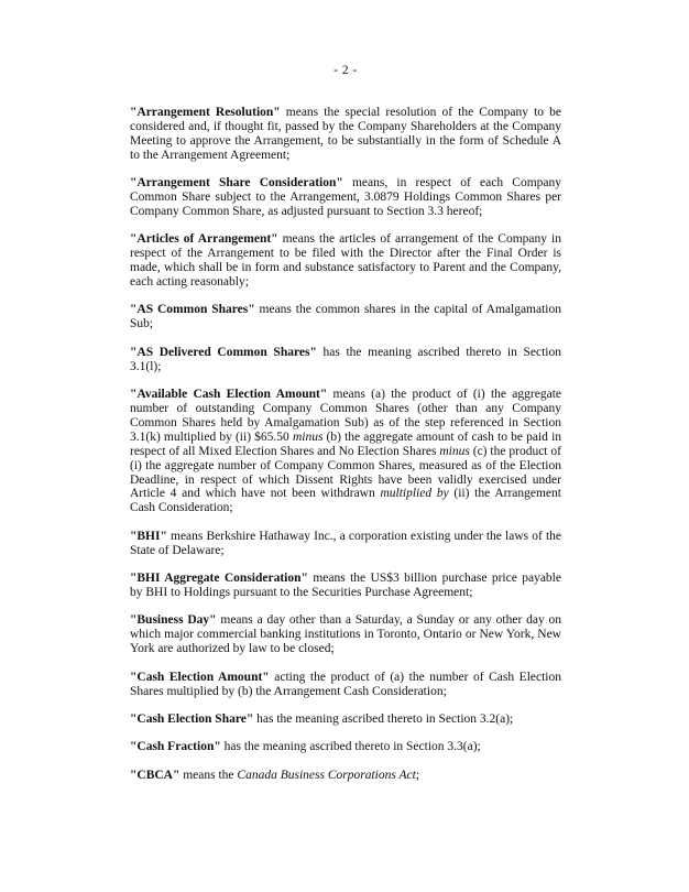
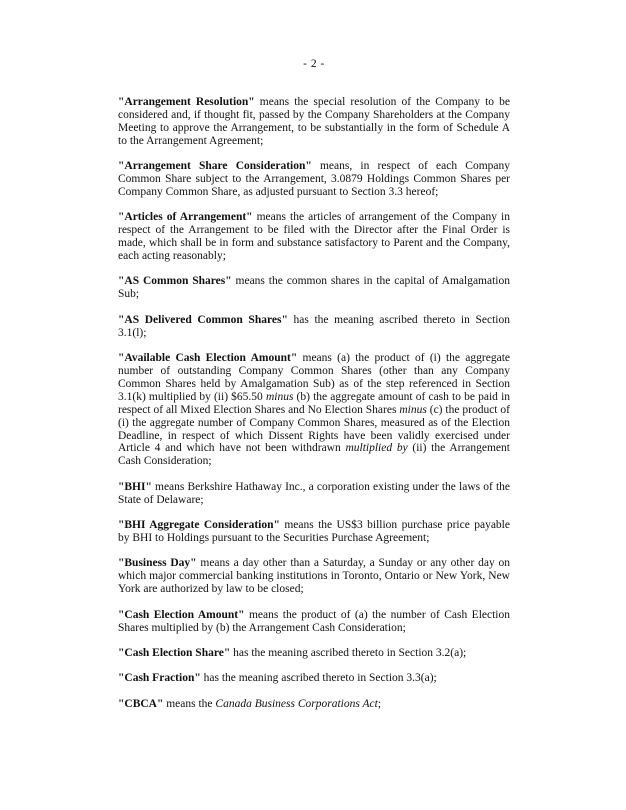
  - 2 -
  "Arrangement Resolution" means the special resolution of the Company to be considered and, if thought fit, passed by the Company Shareholders at the Company Meeting to approve the Arrangement, to be substantially in the form of Schedule A to the Arrangement Agreement;
  "Arrangement Share Consideration" means, in respect of each Company Common Share subject to the Arrangement, 3.0879 Holdings Common Shares per Company Common Share, as adjusted pursuant to Section 3.3 hereof;
  "Articles of Arrangement" means the articles of arrangement of the Company in respect of the Arrangement to be filed with the Director after the Final Order is made, which shall be in form and substance satisfactory to Parent and the Company, each acting reasonably;
  "AS Common Shares" means the common shares in the capital of Amalgamation Sub;
  "AS Delivered Common Shares" has the meaning ascribed thereto in Section 3.1(l);
  "Available Cash Election Amount" means (a) the product of (i) the aggregate number of outstanding Company Common Shares (other than any Company Common Shares held by Amalgamation Sub) as of the step referenced in Section 3.1(k) multiplied by (ii) $65.50 minus (b) the aggregate amount of cash to be paid in respect of all Mixed Election Shares and No Election Shares minus (c) the product of (i) the aggregate number of Company Common Shares, measured as of the Election Deadline, in respect of which Dissent Rights have been validly exercised under Article 4 and which have not been withdrawn multiplied by (ii) the Arrangement Cash Consideration;
  "BHI" means Berkshire Hathaway Inc., a corporation existing under the laws of the State of Delaware;
  "BHI Aggregate Consideration" means the US$3 billion purchase price payable by BHI to Holdings pursuant to the Securities Purchase Agreement;
  "Business Day" means a day other than a Saturday, a Sunday or any other day on which major commercial banking institutions in Toronto, Ontario or New York, New York are authorized by law to be closed;
- "Cash Election Amount" acting the product of (a) the number of Cash Election Shares multiplied by (b) the Arrangement Cash Consideration;
+ "Cash Election Amount" means the product of (a) the number of Cash Election Shares multiplied by (b) the Arrangement Cash Consideration;
  "Cash Election Share" has the meaning ascribed thereto in Section 3.2(a);
  "Cash Fraction" has the meaning ascribed thereto in Section 3.3(a);
  "CBCA" means the Canada Business Corporations Act;
